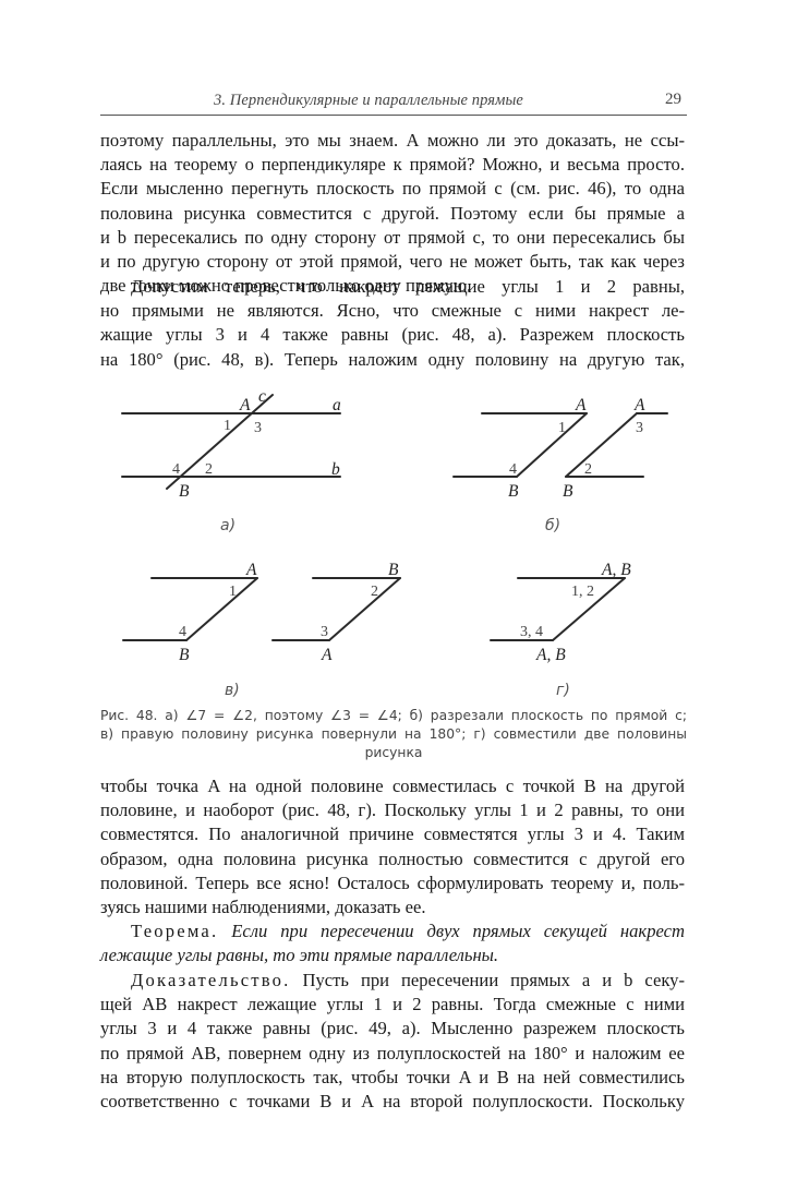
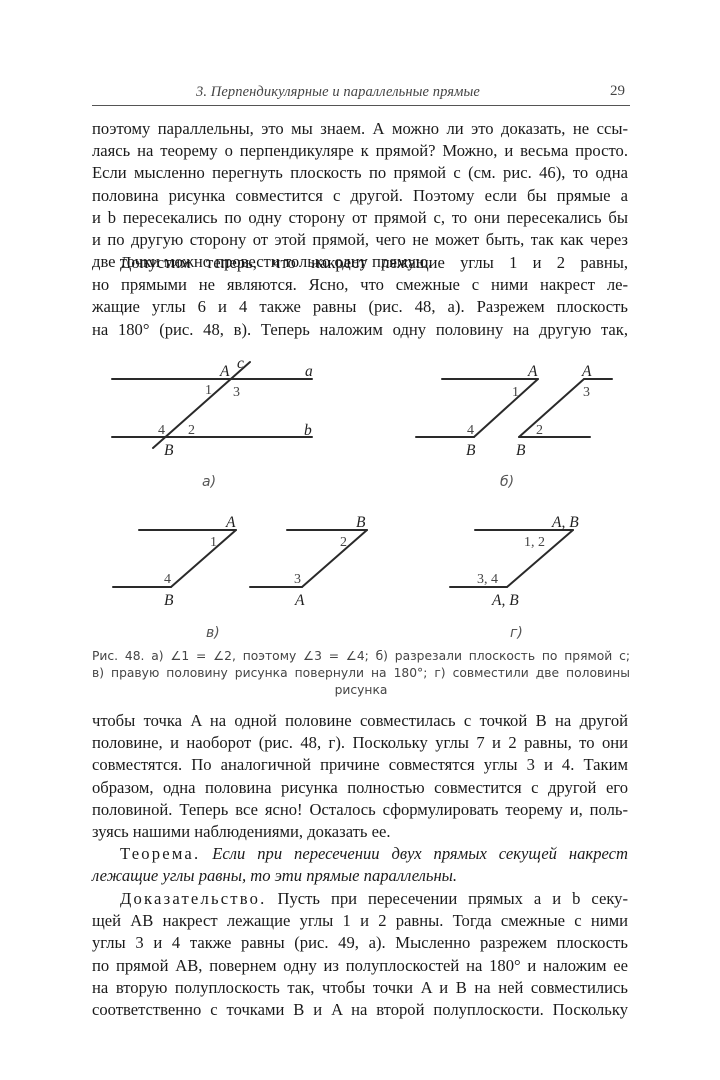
  3. Перпендикулярные и параллельные прямые
  29
  поэтому параллельны, это мы знаем. А можно ли это доказать, не ссы-
  лаясь на теорему о перпендикуляре к прямой? Можно, и весьма просто.
  Если мысленно перегнуть плоскость по прямой c (см. рис. 46), то одна
  половина рисунка совместится с другой. Поэтому если бы прямые a
  и b пересекались по одну сторону от прямой c, то они пересекались бы
  и по другую сторону от этой прямой, чего не может быть, так как через
  две точки можно провести только одну прямую.
  Допустим теперь, что накрест лежащие углы 1 и 2 равны,
  но прямыми не являются. Ясно, что смежные с ними накрест ле-
- жащие углы 3 и 4 также равны (рис. 48, а). Разрежем плоскость
+ жащие углы 6 и 4 также равны (рис. 48, а). Разрежем плоскость
  на 180° (рис. 48, в). Теперь наложим одну половину на другую так,
  A
  B
  a
  b
  c
  1
  2
  3
  4
  а)
  A
  B
  A
  B
  1
  4
  3
  2
  б)
  A
  B
  B
  A
  1
  4
  2
  3
  в)
  A, B
  A, B
  1, 2
  3, 4
  г)
- Рис. 48. а) ∠7 = ∠2, поэтому ∠3 = ∠4; б) разрезали плоскость по прямой c;
+ Рис. 48. а) ∠1 = ∠2, поэтому ∠3 = ∠4; б) разрезали плоскость по прямой c;
  в) правую половину рисунка повернули на 180°; г) совместили две половины
  рисунка
  чтобы точка A на одной половине совместилась с точкой B на другой
- половине, и наоборот (рис. 48, г). Поскольку углы 1 и 2 равны, то они
+ половине, и наоборот (рис. 48, г). Поскольку углы 7 и 2 равны, то они
  совместятся. По аналогичной причине совместятся углы 3 и 4. Таким
  образом, одна половина рисунка полностью совместится с другой его
  половиной. Теперь все ясно! Осталось сформулировать теорему и, поль-
  зуясь нашими наблюдениями, доказать ее.
  Теорема. Если при пересечении двух прямых секущей накрест
  лежащие углы равны, то эти прямые параллельны.
  Доказательство. Пусть при пересечении прямых a и b секу-
  щей AB накрест лежащие углы 1 и 2 равны. Тогда смежные с ними
  углы 3 и 4 также равны (рис. 49, а). Мысленно разрежем плоскость
  по прямой AB, повернем одну из полуплоскостей на 180° и наложим ее
  на вторую полуплоскость так, чтобы точки A и B на ней совместились
  соответственно с точками B и A на второй полуплоскости. Поскольку
